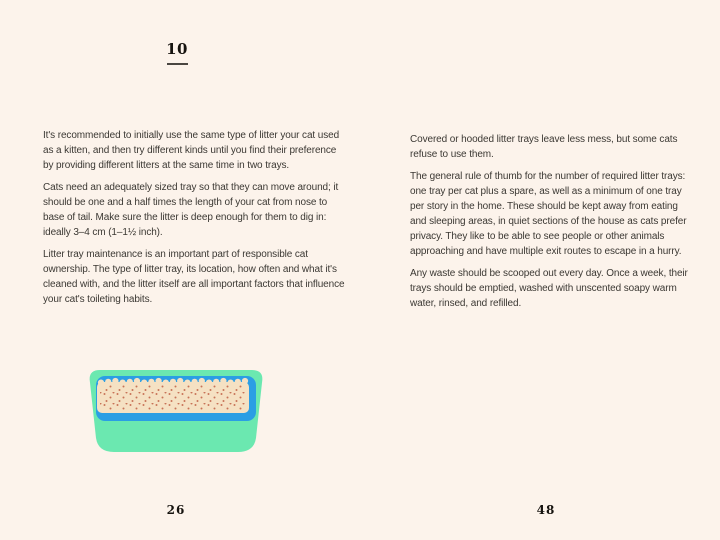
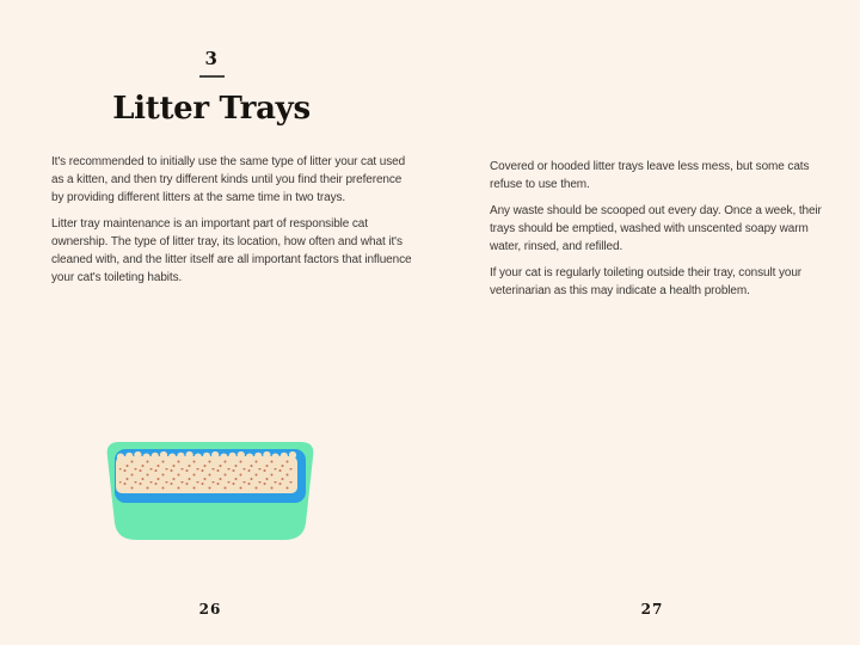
- 10
+ 3
+ Litter Trays
  It's recommended to initially use the same type of litter your cat used as a kitten, and then try different kinds until you find their preference by providing different litters at the same time in two trays.
- Cats need an adequately sized tray so that they can move around; it should be one and a half times the length of your cat from nose to base of tail. Make sure the litter is deep enough for them to dig in: ideally 3–4 cm (1–1½ inch).
  Litter tray maintenance is an important part of responsible cat ownership. The type of litter tray, its location, how often and what it's cleaned with, and the litter itself are all important factors that influence your cat's toileting habits.
  Covered or hooded litter trays leave less mess, but some cats refuse to use them.
- The general rule of thumb for the number of required litter trays: one tray per cat plus a spare, as well as a minimum of one tray per story in the home. These should be kept away from eating and sleeping areas, in quiet sections of the house as cats prefer privacy. They like to be able to see people or other animals approaching and have multiple exit routes to escape in a hurry.
  Any waste should be scooped out every day. Once a week, their trays should be emptied, washed with unscented soapy warm water, rinsed, and refilled.
+ If your cat is regularly toileting outside their tray, consult your veterinarian as this may indicate a health problem.
  26
- 48
+ 27
